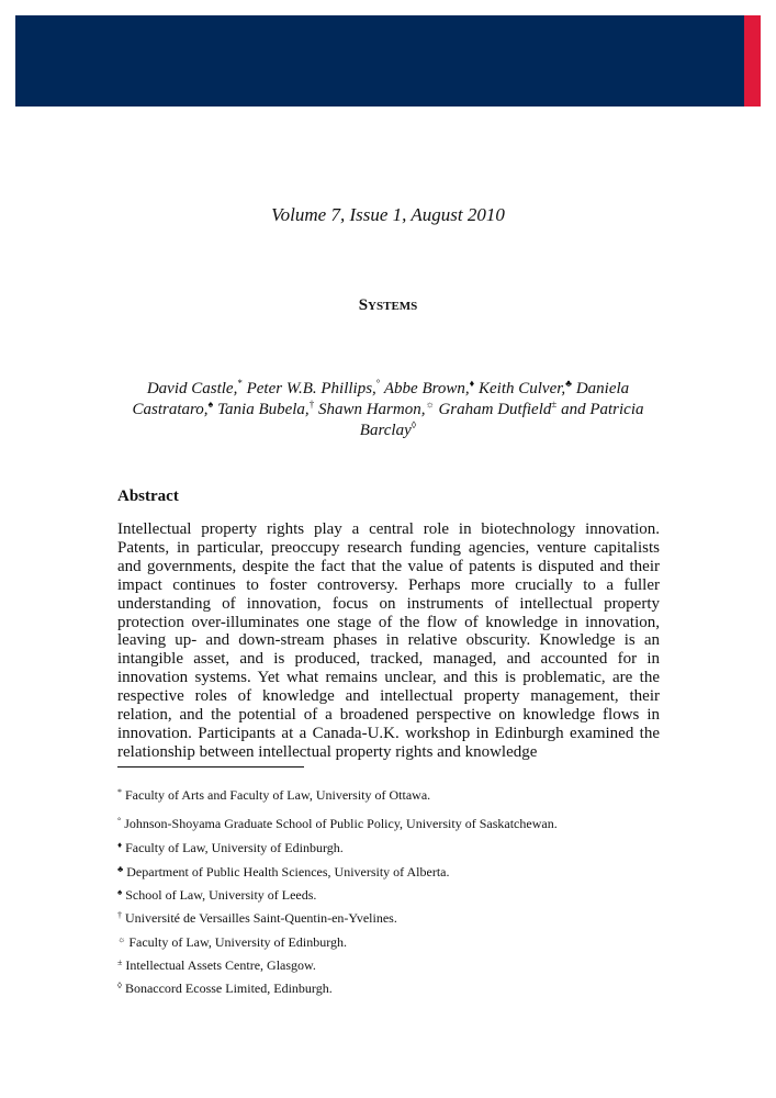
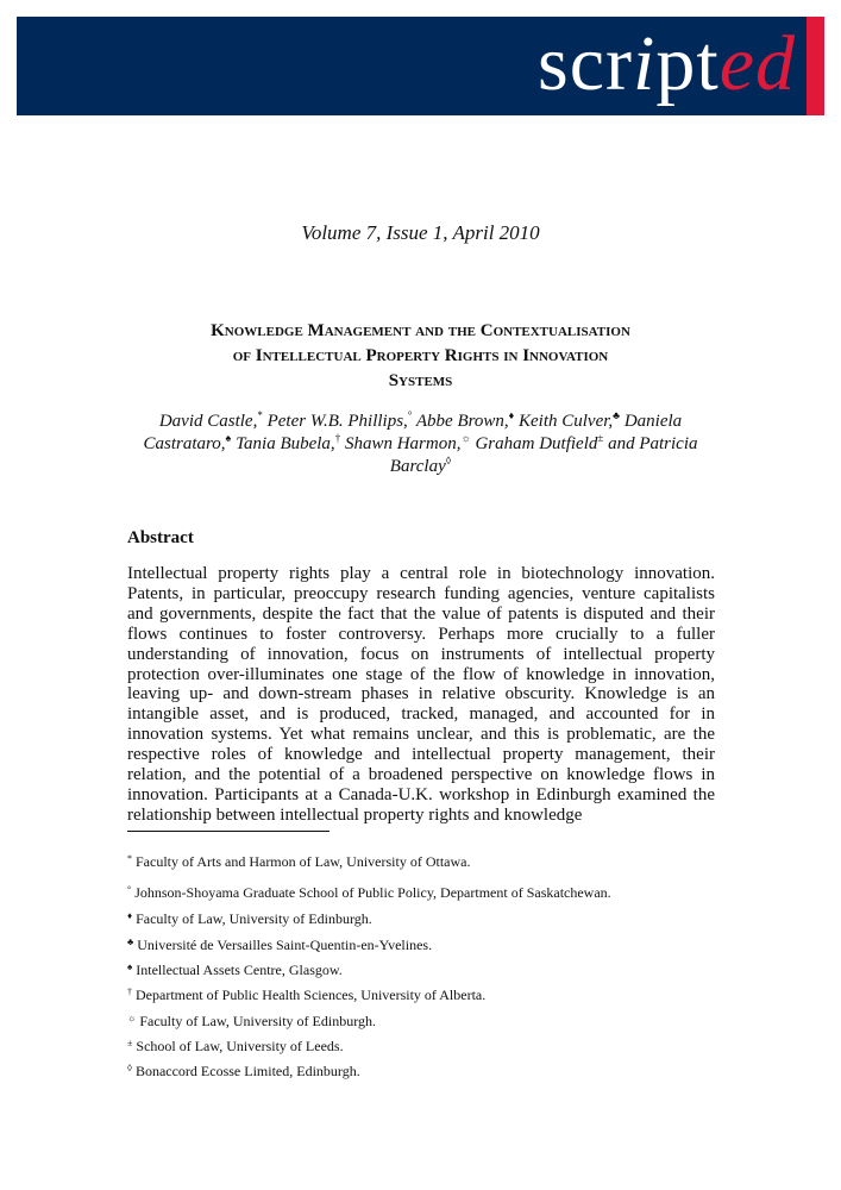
+ scripted
- Volume 7, Issue 1, August 2010
+ Volume 7, Issue 1, April 2010
+ Knowledge Management and the Contextualisation
+ of Intellectual Property Rights in Innovation
  Systems
  David Castle,* Peter W.B. Phillips,° Abbe Brown,♦ Keith Culver,♣ Daniela Castrataro,♠ Tania Bubela,† Shawn Harmon,☼ Graham Dutfield± and Patricia Barclay◊
  Abstract
- Intellectual property rights play a central role in biotechnology innovation. Patents, in particular, preoccupy research funding agencies, venture capitalists and governments, despite the fact that the value of patents is disputed and their impact continues to foster controversy. Perhaps more crucially to a fuller understanding of innovation, focus on instruments of intellectual property protection over-illuminates one stage of the flow of knowledge in innovation, leaving up- and down-stream phases in relative obscurity. Knowledge is an intangible asset, and is produced, tracked, managed, and accounted for in innovation systems. Yet what remains unclear, and this is problematic, are the respective roles of knowledge and intellectual property management, their relation, and the potential of a broadened perspective on knowledge flows in innovation. Participants at a Canada-U.K. workshop in Edinburgh examined the relationship between intellectual property rights and knowledge
+ Intellectual property rights play a central role in biotechnology innovation. Patents, in particular, preoccupy research funding agencies, venture capitalists and governments, despite the fact that the value of patents is disputed and their flows continues to foster controversy. Perhaps more crucially to a fuller understanding of innovation, focus on instruments of intellectual property protection over-illuminates one stage of the flow of knowledge in innovation, leaving up- and down-stream phases in relative obscurity. Knowledge is an intangible asset, and is produced, tracked, managed, and accounted for in innovation systems. Yet what remains unclear, and this is problematic, are the respective roles of knowledge and intellectual property management, their relation, and the potential of a broadened perspective on knowledge flows in innovation. Participants at a Canada-U.K. workshop in Edinburgh examined the relationship between intellectual property rights and knowledge
- * Faculty of Arts and Faculty of Law, University of Ottawa.
+ * Faculty of Arts and Harmon of Law, University of Ottawa.
- ° Johnson-Shoyama Graduate School of Public Policy, University of Saskatchewan.
+ ° Johnson-Shoyama Graduate School of Public Policy, Department of Saskatchewan.
  ♦ Faculty of Law, University of Edinburgh.
- ♣ Department of Public Health Sciences, University of Alberta.
+ ♣ Université de Versailles Saint-Quentin-en-Yvelines.
- ♠ School of Law, University of Leeds.
+ ♠ Intellectual Assets Centre, Glasgow.
- † Université de Versailles Saint-Quentin-en-Yvelines.
+ † Department of Public Health Sciences, University of Alberta.
  ☼ Faculty of Law, University of Edinburgh.
- ± Intellectual Assets Centre, Glasgow.
+ ± School of Law, University of Leeds.
  ◊ Bonaccord Ecosse Limited, Edinburgh.
